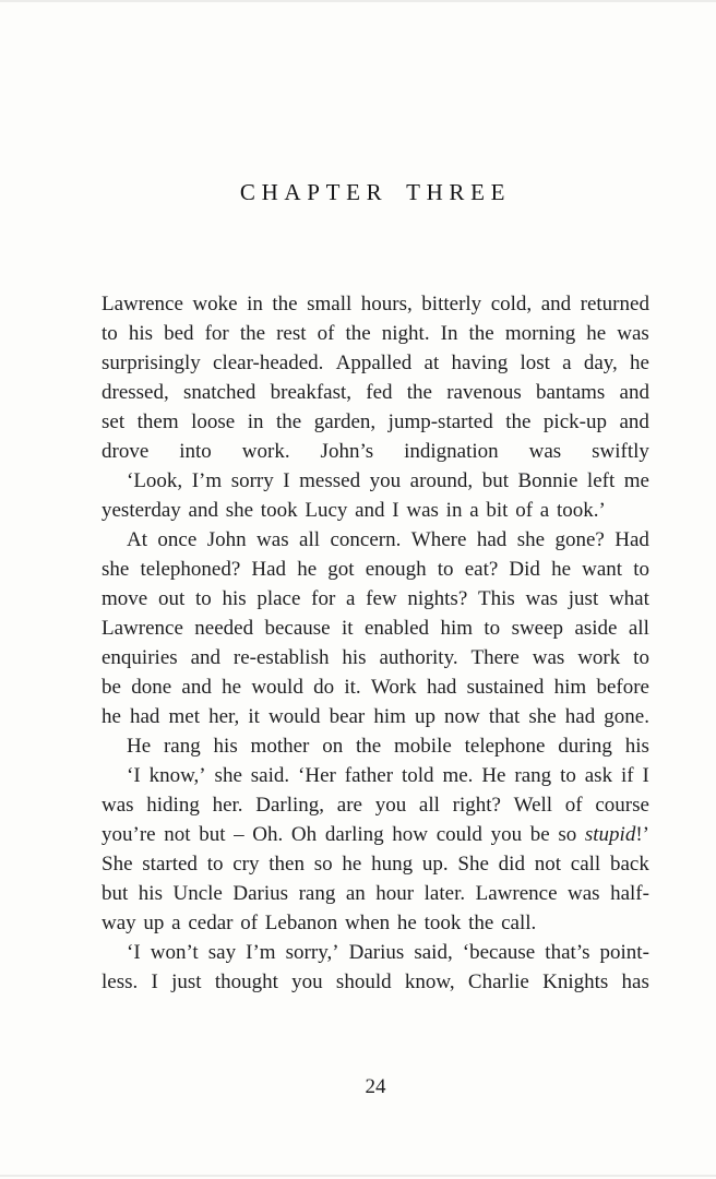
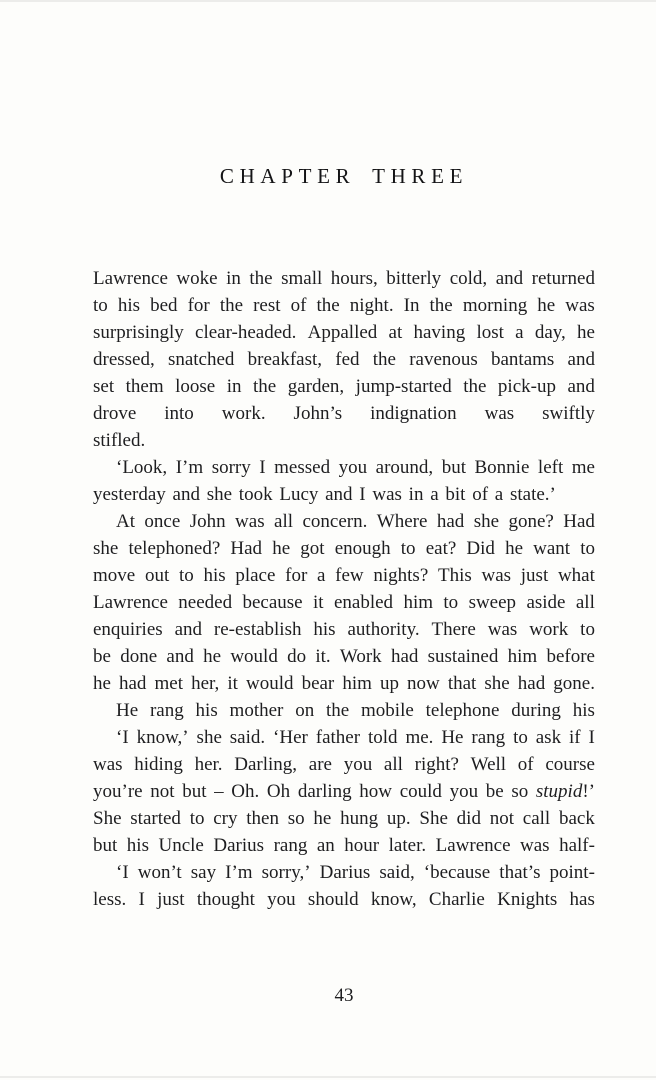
  CHAPTER THREE
  Lawrence
  woke
  in
  the
  small
  hours,
  bitterly
  cold,
  and
  returned
  to
  his
  bed
  for
  the
  rest
  of
  the
  night.
  In
  the
  morning
  he
  was
  surprisingly
  clear-headed.
  Appalled
  at
  having
  lost
  a
  day,
  he
  dressed,
  snatched
  breakfast,
  fed
  the
  ravenous
  bantams
  and
  set
  them
  loose
  in
  the
  garden,
  jump-started
  the
  pick-up
  and
  drove
  into
  work.
  John’s
  indignation
  was
  swiftly
+ stifled.
  ‘Look,
  I’m
  sorry
  I
  messed
  you
  around,
  but
  Bonnie
  left
  me
- yesterday and she took Lucy and I was in a bit of a took.’
+ yesterday and she took Lucy and I was in a bit of a state.’
  At
  once
  John
  was
  all
  concern.
  Where
  had
  she
  gone?
  Had
  she
  telephoned?
  Had
  he
  got
  enough
  to
  eat?
  Did
  he
  want
  to
  move
  out
  to
  his
  place
  for
  a
  few
  nights?
  This
  was
  just
  what
  Lawrence
  needed
  because
  it
  enabled
  him
  to
  sweep
  aside
  all
  enquiries
  and
  re-establish
  his
  authority.
  There
  was
  work
  to
  be
  done
  and
  he
  would
  do
  it.
  Work
  had
  sustained
  him
  before
  he
  had
  met
  her,
  it
  would
  bear
  him
  up
  now
  that
  she
  had
  gone.
  He
  rang
  his
  mother
  on
  the
  mobile
  telephone
  during
  his
  ‘I
  know,’
  she
  said.
  ‘Her
  father
  told
  me.
  He
  rang
  to
  ask
  if
  I
  was
  hiding
  her.
  Darling,
  are
  you
  all
  right?
  Well
  of
  course
  you’re
  not
  but
  –
  Oh.
  Oh
  darling
  how
  could
  you
  be
  so
  stupid!’
  She
  started
  to
  cry
  then
  so
  he
  hung
  up.
  She
  did
  not
  call
  back
  but
  his
  Uncle
  Darius
  rang
  an
  hour
  later.
  Lawrence
  was
  half-
- way up a cedar of Lebanon when he took the call.
  ‘I
  won’t
  say
  I’m
  sorry,’
  Darius
  said,
  ‘because
  that’s
  point-
  less.
  I
  just
  thought
  you
  should
  know,
  Charlie
  Knights
  has
- 24
+ 43
